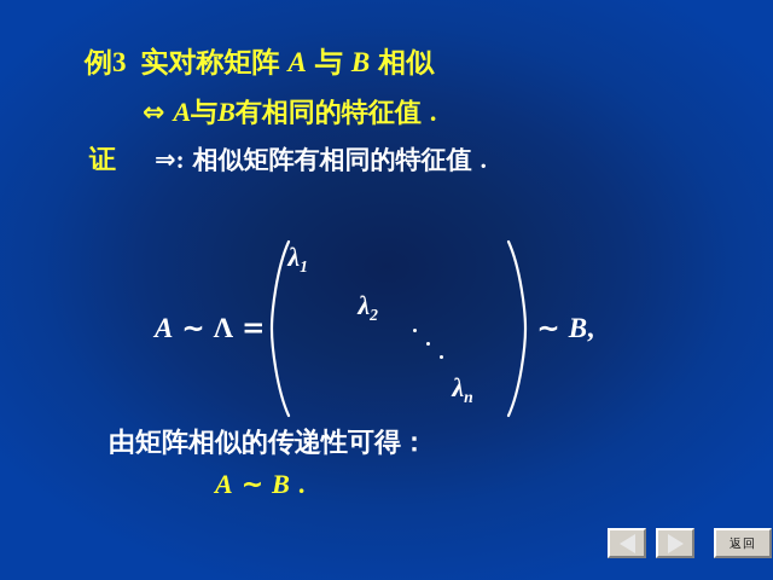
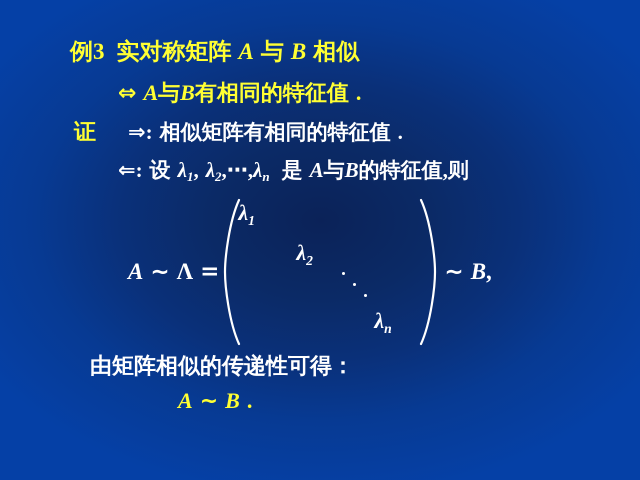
  例3 实对称矩阵 A 与 B 相似
  ⇔ A与B有相同的特征值 .
  证
  ⇒: 相似矩阵有相同的特征值 .
+ ⇐: 设 λ1, λ2,⋯,λn 是 A与B的特征值,则
  A ~ Λ =
  λ1
  λ2
  λn
  ~ B,
  由矩阵相似的传递性可得：
  A ~ B .
- 返回
